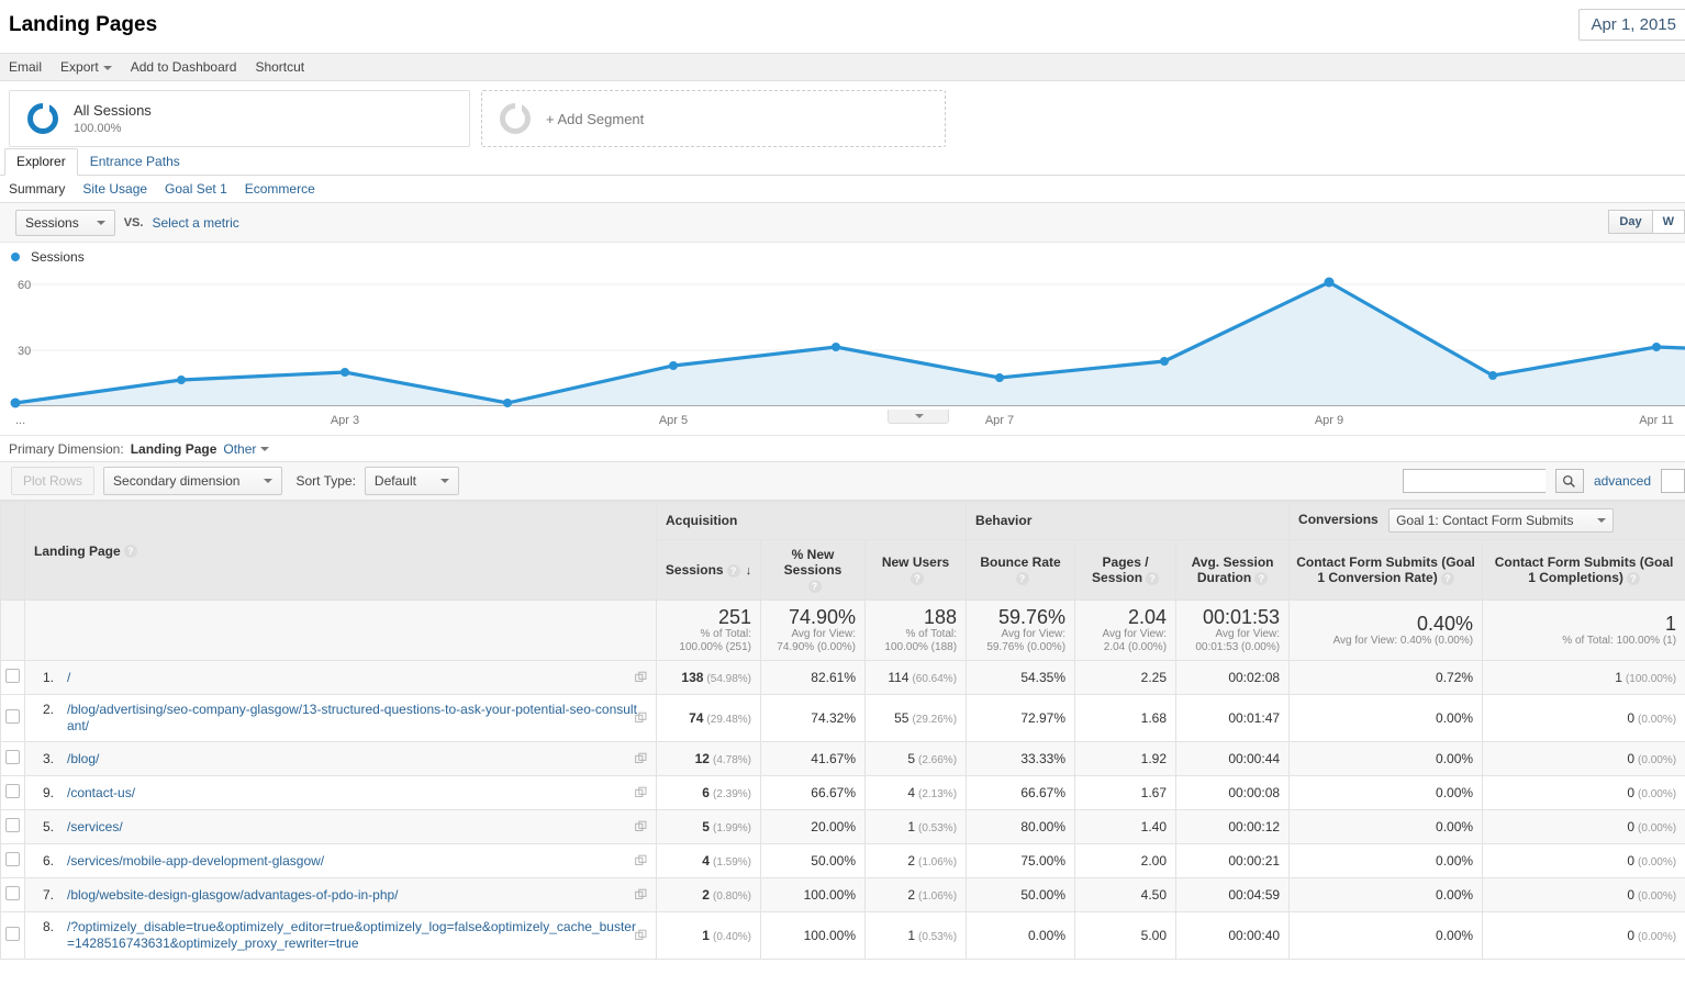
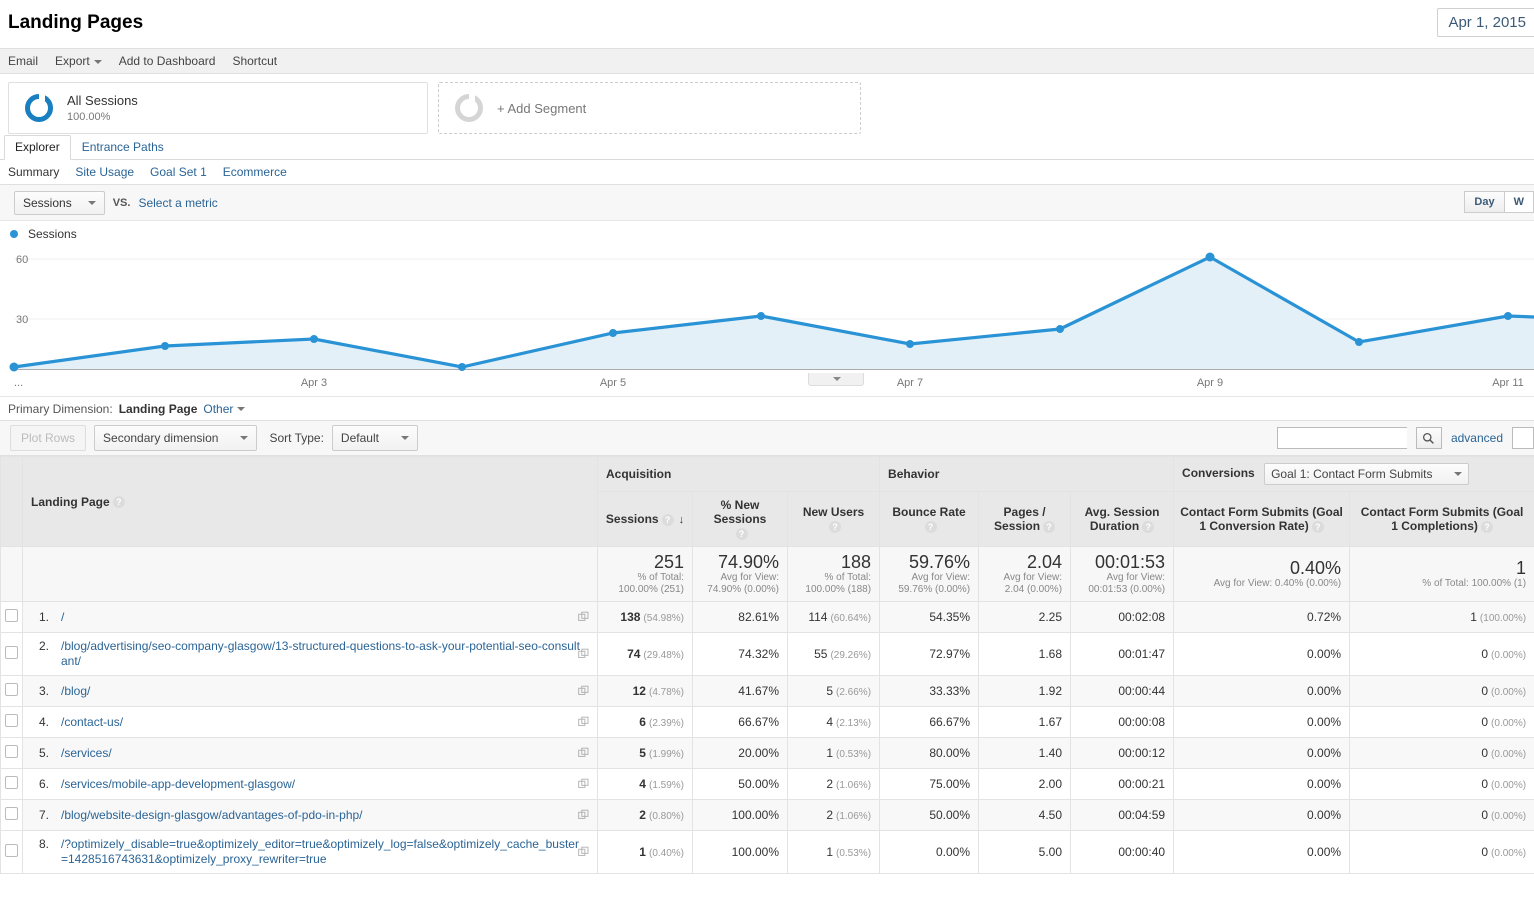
  Landing Pages
  Apr 1, 2015
  Email
  Export
  Add to Dashboard
  Shortcut
  All Sessions
  100.00%
  + Add Segment
  Explorer
  Entrance Paths
  Summary
  Site Usage
  Goal Set 1
  Ecommerce
  Sessions
  VS.
  Select a metric
  Day
  W
  Sessions
  60
  30
  ...
  Apr 3
  Apr 5
  Apr 7
  Apr 9
  Apr 11
  Primary Dimension:
  Landing Page
  Other
  Plot Rows
  Secondary dimension
  Sort Type:
  Default
  advanced
  	Landing Page ?	Acquisition	Behavior	Conversions Goal 1: Contact Form Submits
  Sessions ? ↓	% New Sessions?	New Users?	Bounce Rate?	Pages / Session ?	Avg. Session Duration ?	Contact Form Submits (Goal 1 Conversion Rate) ?	Contact Form Submits (Goal 1 Completions) ?
  		251% of Total:100.00% (251)	74.90%Avg for View:74.90% (0.00%)	188% of Total:100.00% (188)	59.76%Avg for View:59.76% (0.00%)	2.04Avg for View:2.04 (0.00%)	00:01:53Avg for View:00:01:53 (0.00%)	0.40%Avg for View: 0.40% (0.00%)	1% of Total: 100.00% (1)
  	1. /	138 (54.98%)	82.61%	114 (60.64%)	54.35%	2.25	00:02:08	0.72%	1 (100.00%)
  	2. /blog/advertising/seo-company-glasgow/13-structured-questions-to-ask-your-potential-seo-consultant/	74 (29.48%)	74.32%	55 (29.26%)	72.97%	1.68	00:01:47	0.00%	0 (0.00%)
  	3. /blog/	12 (4.78%)	41.67%	5 (2.66%)	33.33%	1.92	00:00:44	0.00%	0 (0.00%)
- 	9. /contact-us/	6 (2.39%)	66.67%	4 (2.13%)	66.67%	1.67	00:00:08	0.00%	0 (0.00%)
+ 	4. /contact-us/	6 (2.39%)	66.67%	4 (2.13%)	66.67%	1.67	00:00:08	0.00%	0 (0.00%)
  	5. /services/	5 (1.99%)	20.00%	1 (0.53%)	80.00%	1.40	00:00:12	0.00%	0 (0.00%)
  	6. /services/mobile-app-development-glasgow/	4 (1.59%)	50.00%	2 (1.06%)	75.00%	2.00	00:00:21	0.00%	0 (0.00%)
  	7. /blog/website-design-glasgow/advantages-of-pdo-in-php/	2 (0.80%)	100.00%	2 (1.06%)	50.00%	4.50	00:04:59	0.00%	0 (0.00%)
  	8. /?optimizely_disable=true&optimizely_editor=true&optimizely_log=false&optimizely_cache_buster=1428516743631&optimizely_proxy_rewriter=true	1 (0.40%)	100.00%	1 (0.53%)	0.00%	5.00	00:00:40	0.00%	0 (0.00%)
